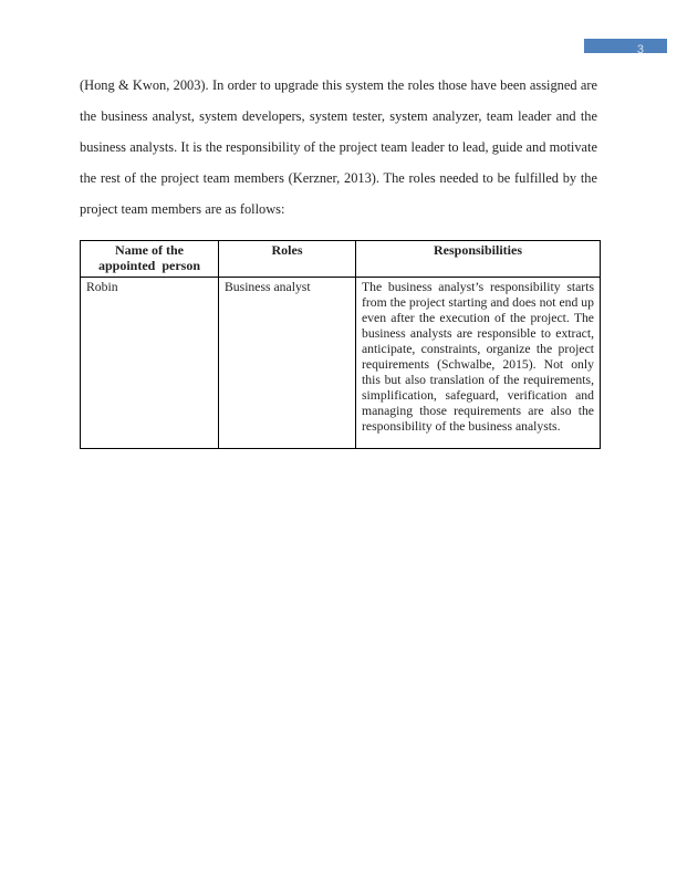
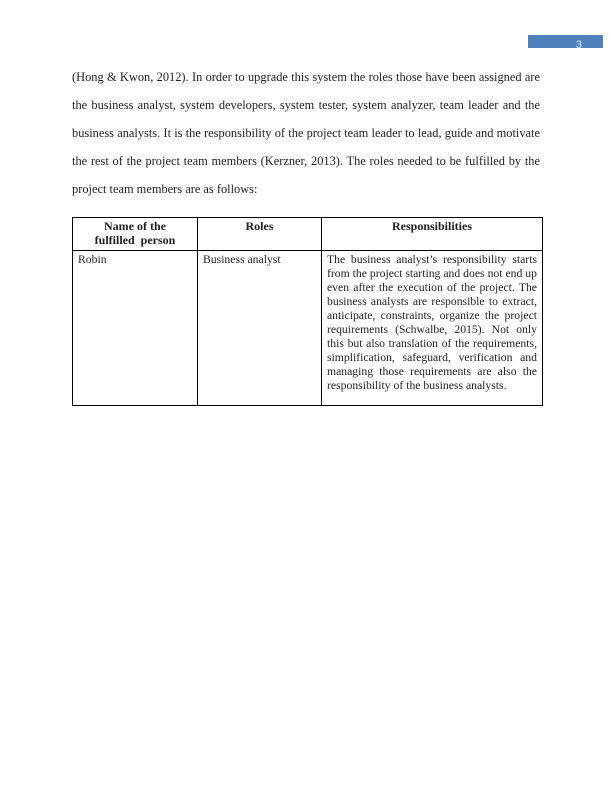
  3
- (Hong & Kwon, 2003). In order to upgrade this system the roles those have been assigned are the business analyst, system developers, system tester, system analyzer, team leader and the business analysts. It is the responsibility of the project team leader to lead, guide and motivate the rest of the project team members (Kerzner, 2013). The roles needed to be fulfilled by the project team members are as follows:
+ (Hong & Kwon, 2012). In order to upgrade this system the roles those have been assigned are the business analyst, system developers, system tester, system analyzer, team leader and the business analysts. It is the responsibility of the project team leader to lead, guide and motivate the rest of the project team members (Kerzner, 2013). The roles needed to be fulfilled by the project team members are as follows:
- Name of the appointed person	Roles	Responsibilities
+ Name of the fulfilled person	Roles	Responsibilities
  Robin	Business analyst	The business analyst’s responsibility starts from the project starting and does not end up even after the execution of the project. The business analysts are responsible to extract, anticipate, constraints, organize the project requirements (Schwalbe, 2015). Not only this but also translation of the requirements, simplification, safeguard, verification and managing those requirements are also the responsibility of the business analysts.
